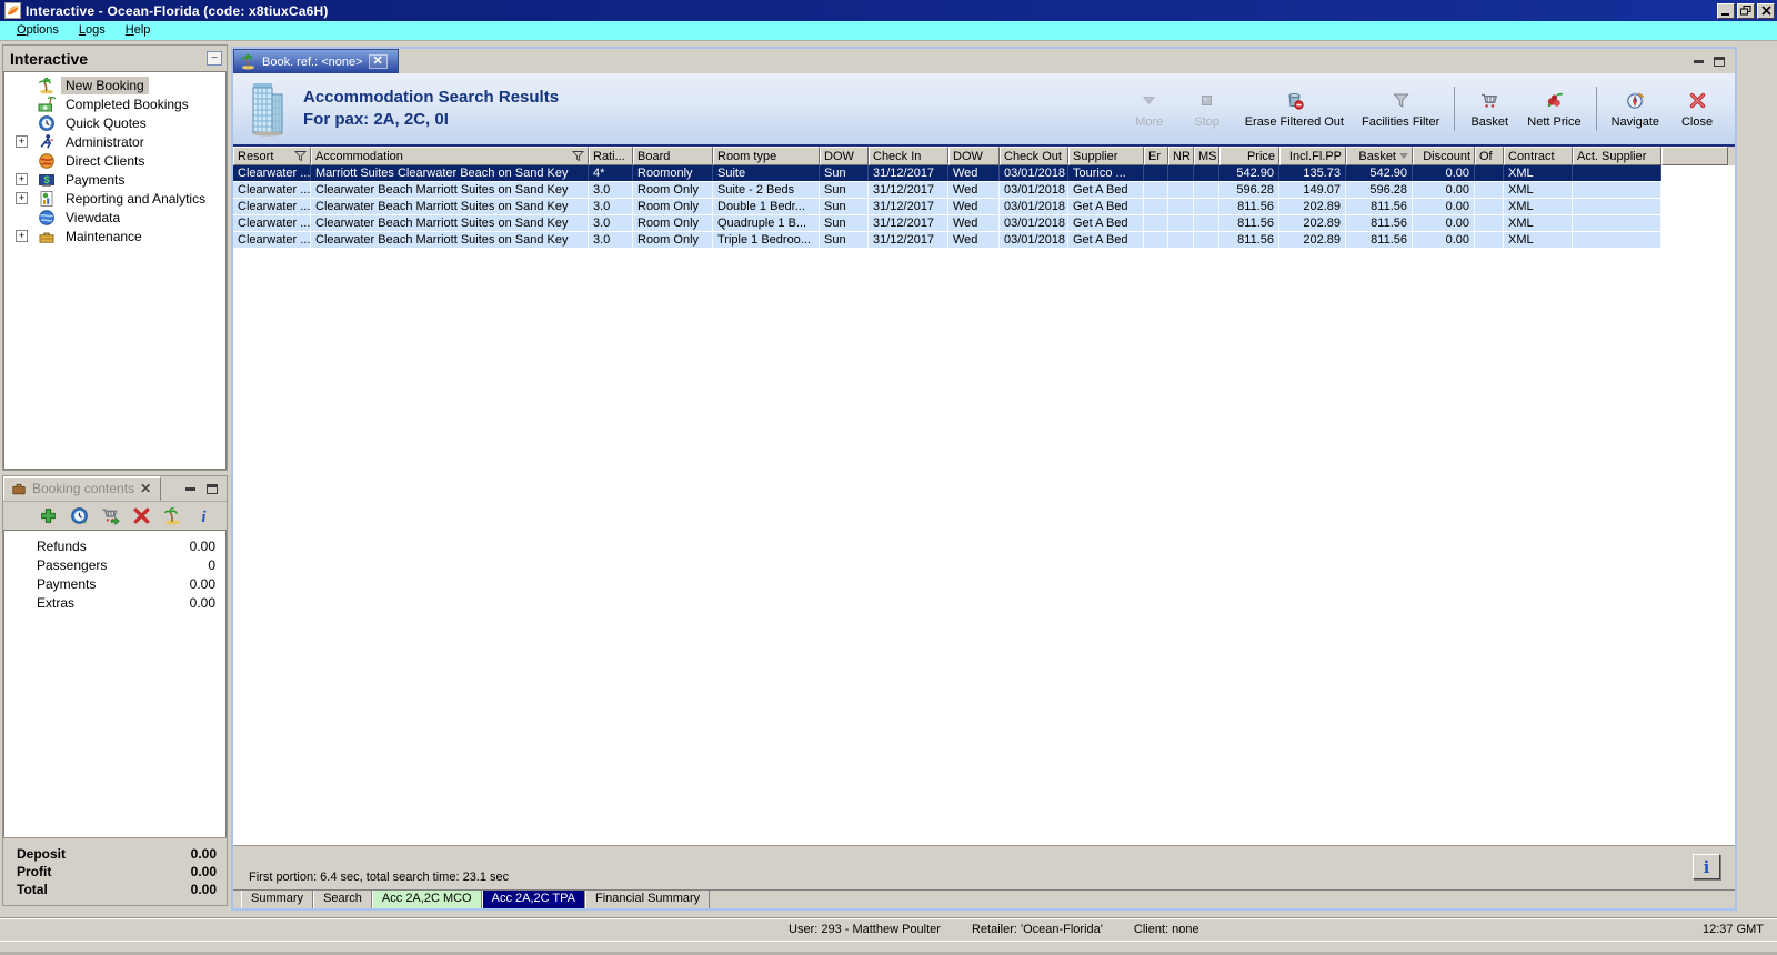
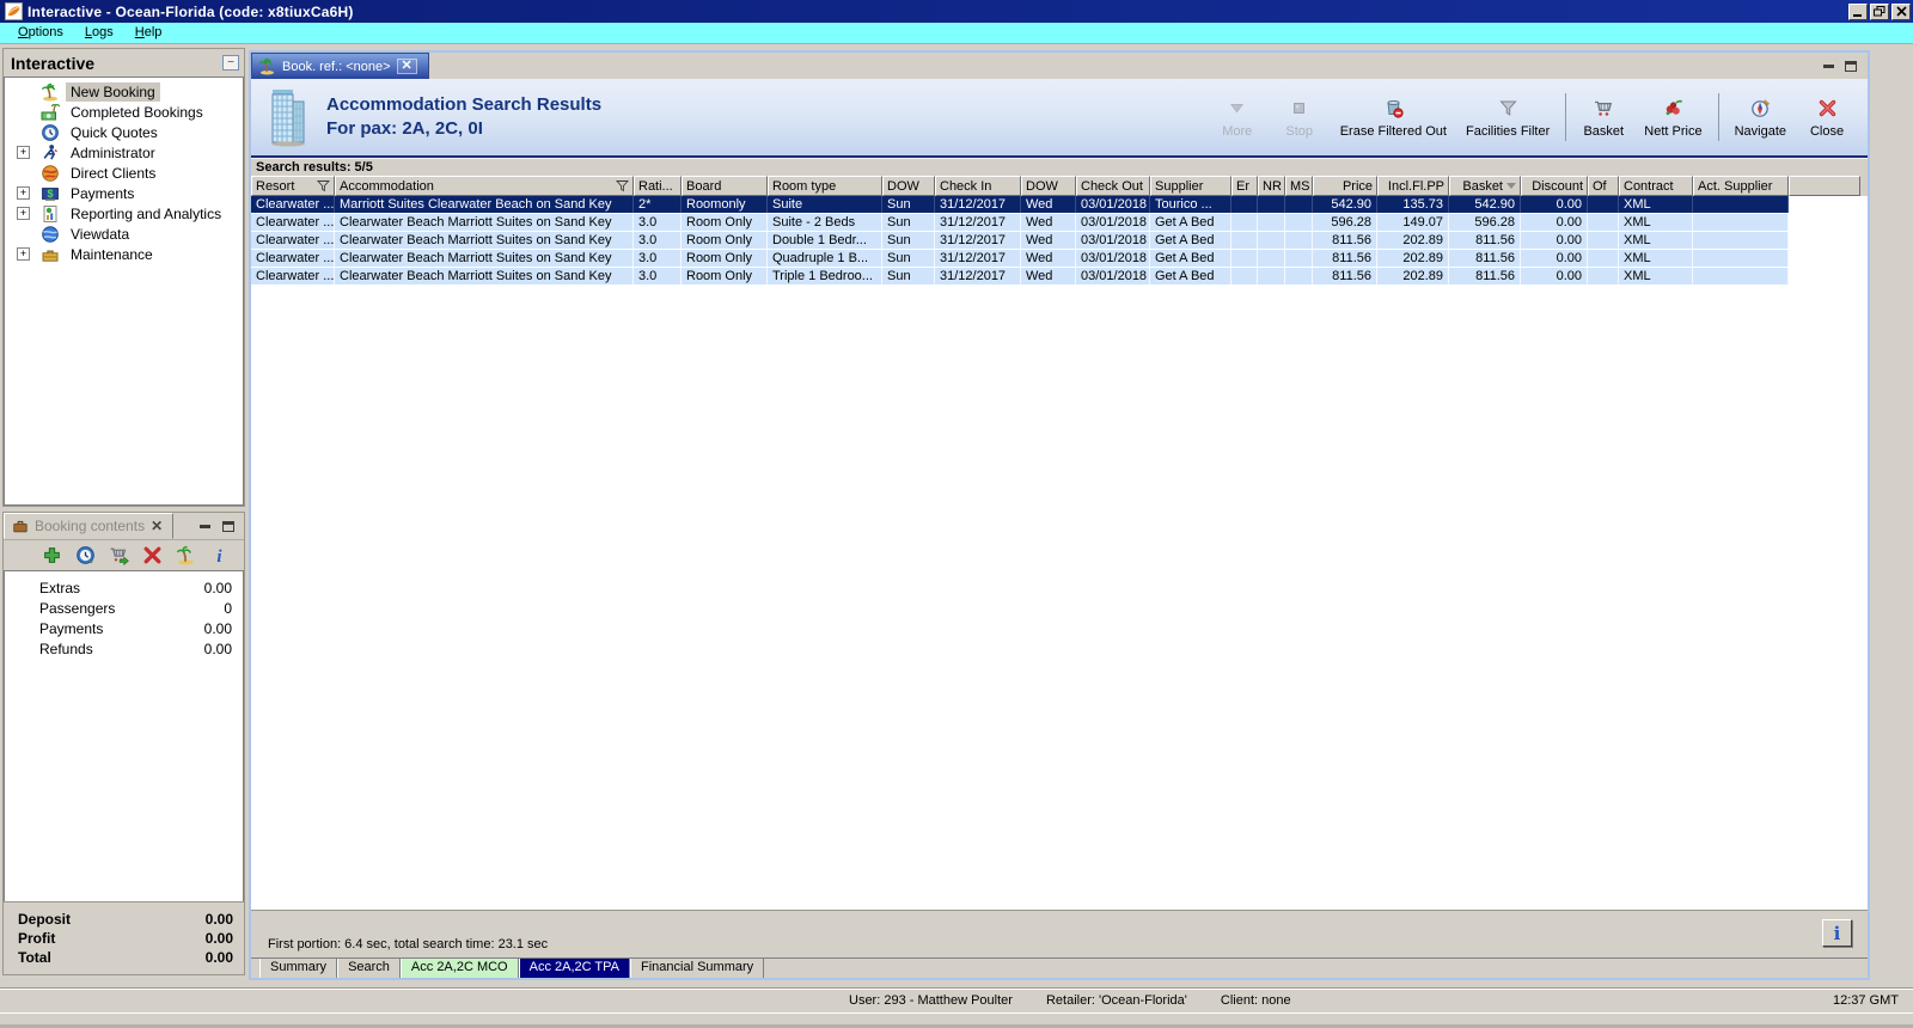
  Interactive - Ocean-Florida (code: x8tiuxCa6H)
  Options
  Logs
  Help
  Interactive
  −
  New Booking
  Completed Bookings
  Quick Quotes
  +
  Administrator
  Direct Clients
  +
  $
  Payments
  +
  Reporting and Analytics
  Viewdata
  +
  Maintenance
  Booking contents
  ✕
  i
- Refunds
+ Extras
  0.00
  Passengers
  0
  Payments
  0.00
- Extras
+ Refunds
  0.00
  Deposit
  0.00
  Profit
  0.00
  Total
  0.00
  Book. ref.: <none>
  ✕
  Accommodation Search Results
  For pax: 2A, 2C, 0I
  More
  Stop
  Erase Filtered Out
  Facilities Filter
  Basket
  Nett Price
  Navigate
  Close
+ Search results: 5/5
  Resort
  Accommodation
  Rati...
  Board
  Room type
  DOW
  Check In
  DOW
  Check Out
  Supplier
  Er
  NR
  MS
  Price
  Incl.Fl.PP
  Basket
  Discount
  Of
  Contract
  Act. Supplier
  Clearwater ...
  Marriott Suites Clearwater Beach on Sand Key
- 4*
+ 2*
  Roomonly
  Suite
  Sun
  31/12/2017
  Wed
  03/01/2018
  Tourico ...
  542.90
  135.73
  542.90
  0.00
  XML
  Clearwater ...
  Clearwater Beach Marriott Suites on Sand Key
  3.0
  Room Only
  Suite - 2 Beds
  Sun
  31/12/2017
  Wed
  03/01/2018
  Get A Bed
  596.28
  149.07
  596.28
  0.00
  XML
  Clearwater ...
  Clearwater Beach Marriott Suites on Sand Key
  3.0
  Room Only
  Double 1 Bedr...
  Sun
  31/12/2017
  Wed
  03/01/2018
  Get A Bed
  811.56
  202.89
  811.56
  0.00
  XML
  Clearwater ...
  Clearwater Beach Marriott Suites on Sand Key
  3.0
  Room Only
  Quadruple 1 B...
  Sun
  31/12/2017
  Wed
  03/01/2018
  Get A Bed
  811.56
  202.89
  811.56
  0.00
  XML
  Clearwater ...
  Clearwater Beach Marriott Suites on Sand Key
  3.0
  Room Only
  Triple 1 Bedroo...
  Sun
  31/12/2017
  Wed
  03/01/2018
  Get A Bed
  811.56
  202.89
  811.56
  0.00
  XML
  First portion: 6.4 sec, total search time: 23.1 sec
  i
  Summary
  Search
  Acc 2A,2C MCO
  Acc 2A,2C TPA
  Financial Summary
  User: 293 - Matthew Poulter
  Retailer: 'Ocean-Florida'
  Client: none
  12:37 GMT
